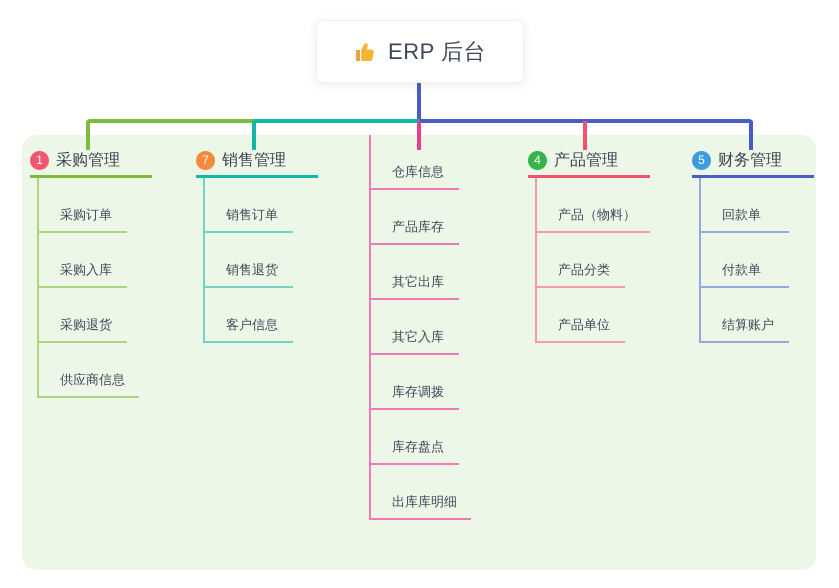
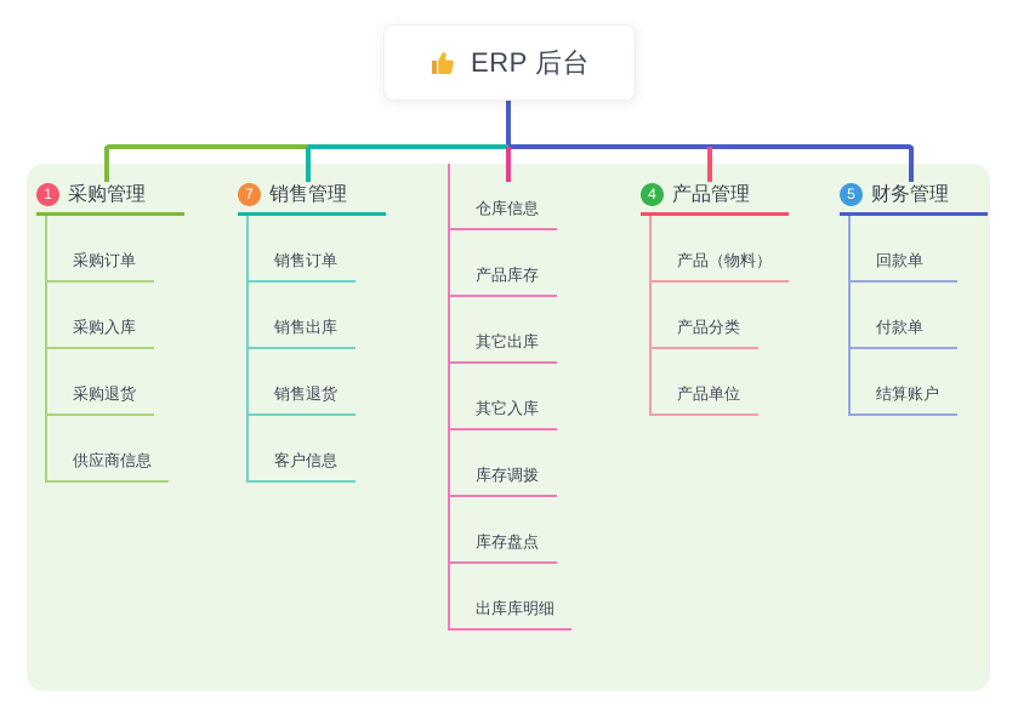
  ERP 后台
  1
  采购管理
  采购订单
  采购入库
  采购退货
  供应商信息
  7
  销售管理
  销售订单
+ 销售出库
  销售退货
  客户信息
  仓库信息
  产品库存
  其它出库
  其它入库
  库存调拨
  库存盘点
  出库库明细
  4
  产品管理
  产品（物料）
  产品分类
  产品单位
  5
  财务管理
  回款单
  付款单
  结算账户
